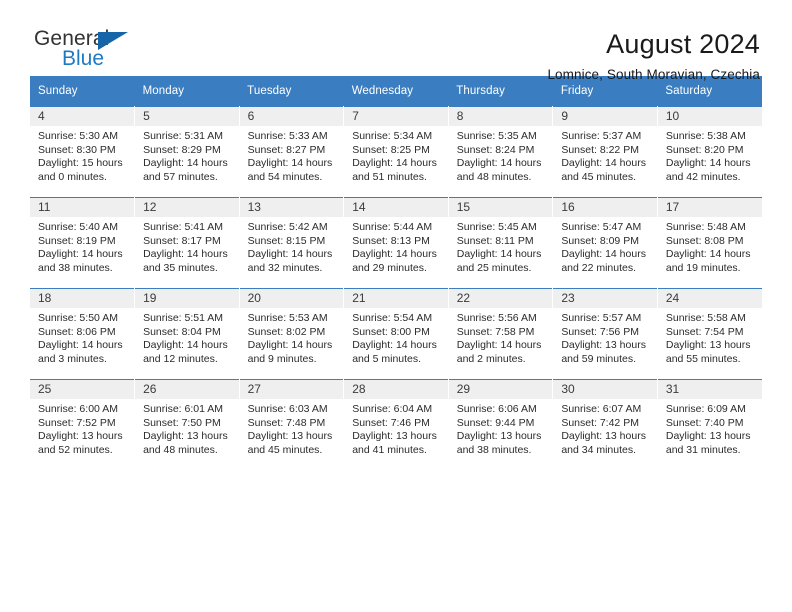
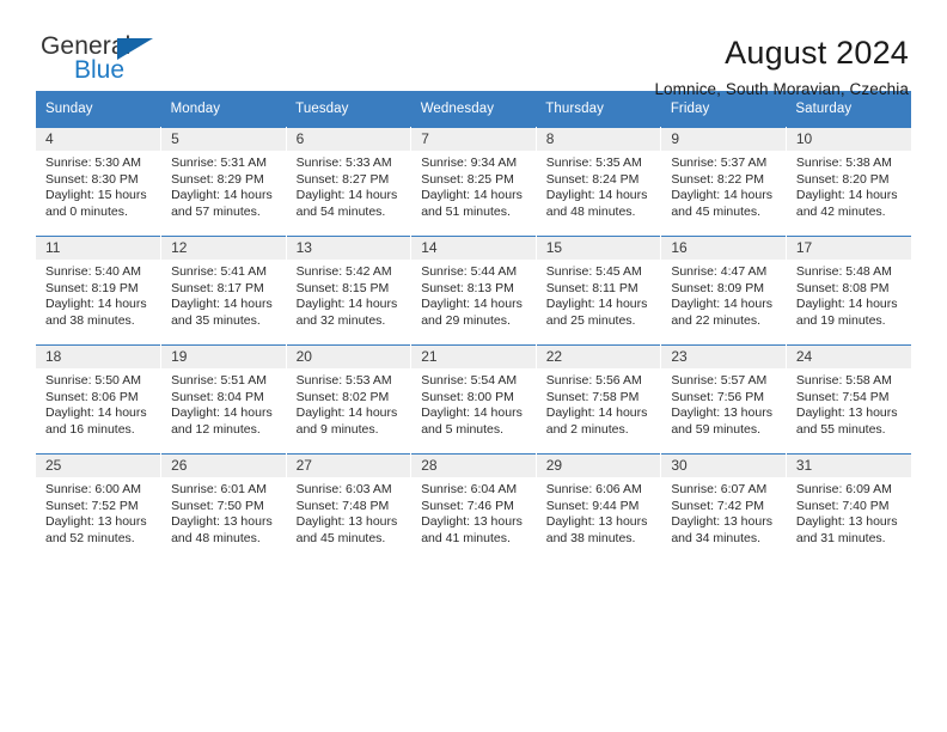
  General
  Blue
  August 2024
  Lomnice, South Moravian, Czechia
  Sunday	Monday	Tuesday	Wednesday	Thursday	Friday	Saturday
- 4Sunrise: 5:30 AMSunset: 8:30 PMDaylight: 15 hoursand 0 minutes.	5Sunrise: 5:31 AMSunset: 8:29 PMDaylight: 14 hoursand 57 minutes.	6Sunrise: 5:33 AMSunset: 8:27 PMDaylight: 14 hoursand 54 minutes.	7Sunrise: 5:34 AMSunset: 8:25 PMDaylight: 14 hoursand 51 minutes.	8Sunrise: 5:35 AMSunset: 8:24 PMDaylight: 14 hoursand 48 minutes.	9Sunrise: 5:37 AMSunset: 8:22 PMDaylight: 14 hoursand 45 minutes.	10Sunrise: 5:38 AMSunset: 8:20 PMDaylight: 14 hoursand 42 minutes.
+ 4Sunrise: 5:30 AMSunset: 8:30 PMDaylight: 15 hoursand 0 minutes.	5Sunrise: 5:31 AMSunset: 8:29 PMDaylight: 14 hoursand 57 minutes.	6Sunrise: 5:33 AMSunset: 8:27 PMDaylight: 14 hoursand 54 minutes.	7Sunrise: 9:34 AMSunset: 8:25 PMDaylight: 14 hoursand 51 minutes.	8Sunrise: 5:35 AMSunset: 8:24 PMDaylight: 14 hoursand 48 minutes.	9Sunrise: 5:37 AMSunset: 8:22 PMDaylight: 14 hoursand 45 minutes.	10Sunrise: 5:38 AMSunset: 8:20 PMDaylight: 14 hoursand 42 minutes.
- 11Sunrise: 5:40 AMSunset: 8:19 PMDaylight: 14 hoursand 38 minutes.	12Sunrise: 5:41 AMSunset: 8:17 PMDaylight: 14 hoursand 35 minutes.	13Sunrise: 5:42 AMSunset: 8:15 PMDaylight: 14 hoursand 32 minutes.	14Sunrise: 5:44 AMSunset: 8:13 PMDaylight: 14 hoursand 29 minutes.	15Sunrise: 5:45 AMSunset: 8:11 PMDaylight: 14 hoursand 25 minutes.	16Sunrise: 5:47 AMSunset: 8:09 PMDaylight: 14 hoursand 22 minutes.	17Sunrise: 5:48 AMSunset: 8:08 PMDaylight: 14 hoursand 19 minutes.
+ 11Sunrise: 5:40 AMSunset: 8:19 PMDaylight: 14 hoursand 38 minutes.	12Sunrise: 5:41 AMSunset: 8:17 PMDaylight: 14 hoursand 35 minutes.	13Sunrise: 5:42 AMSunset: 8:15 PMDaylight: 14 hoursand 32 minutes.	14Sunrise: 5:44 AMSunset: 8:13 PMDaylight: 14 hoursand 29 minutes.	15Sunrise: 5:45 AMSunset: 8:11 PMDaylight: 14 hoursand 25 minutes.	16Sunrise: 4:47 AMSunset: 8:09 PMDaylight: 14 hoursand 22 minutes.	17Sunrise: 5:48 AMSunset: 8:08 PMDaylight: 14 hoursand 19 minutes.
- 18Sunrise: 5:50 AMSunset: 8:06 PMDaylight: 14 hoursand 3 minutes.	19Sunrise: 5:51 AMSunset: 8:04 PMDaylight: 14 hoursand 12 minutes.	20Sunrise: 5:53 AMSunset: 8:02 PMDaylight: 14 hoursand 9 minutes.	21Sunrise: 5:54 AMSunset: 8:00 PMDaylight: 14 hoursand 5 minutes.	22Sunrise: 5:56 AMSunset: 7:58 PMDaylight: 14 hoursand 2 minutes.	23Sunrise: 5:57 AMSunset: 7:56 PMDaylight: 13 hoursand 59 minutes.	24Sunrise: 5:58 AMSunset: 7:54 PMDaylight: 13 hoursand 55 minutes.
+ 18Sunrise: 5:50 AMSunset: 8:06 PMDaylight: 14 hoursand 16 minutes.	19Sunrise: 5:51 AMSunset: 8:04 PMDaylight: 14 hoursand 12 minutes.	20Sunrise: 5:53 AMSunset: 8:02 PMDaylight: 14 hoursand 9 minutes.	21Sunrise: 5:54 AMSunset: 8:00 PMDaylight: 14 hoursand 5 minutes.	22Sunrise: 5:56 AMSunset: 7:58 PMDaylight: 14 hoursand 2 minutes.	23Sunrise: 5:57 AMSunset: 7:56 PMDaylight: 13 hoursand 59 minutes.	24Sunrise: 5:58 AMSunset: 7:54 PMDaylight: 13 hoursand 55 minutes.
  25Sunrise: 6:00 AMSunset: 7:52 PMDaylight: 13 hoursand 52 minutes.	26Sunrise: 6:01 AMSunset: 7:50 PMDaylight: 13 hoursand 48 minutes.	27Sunrise: 6:03 AMSunset: 7:48 PMDaylight: 13 hoursand 45 minutes.	28Sunrise: 6:04 AMSunset: 7:46 PMDaylight: 13 hoursand 41 minutes.	29Sunrise: 6:06 AMSunset: 9:44 PMDaylight: 13 hoursand 38 minutes.	30Sunrise: 6:07 AMSunset: 7:42 PMDaylight: 13 hoursand 34 minutes.	31Sunrise: 6:09 AMSunset: 7:40 PMDaylight: 13 hoursand 31 minutes.
